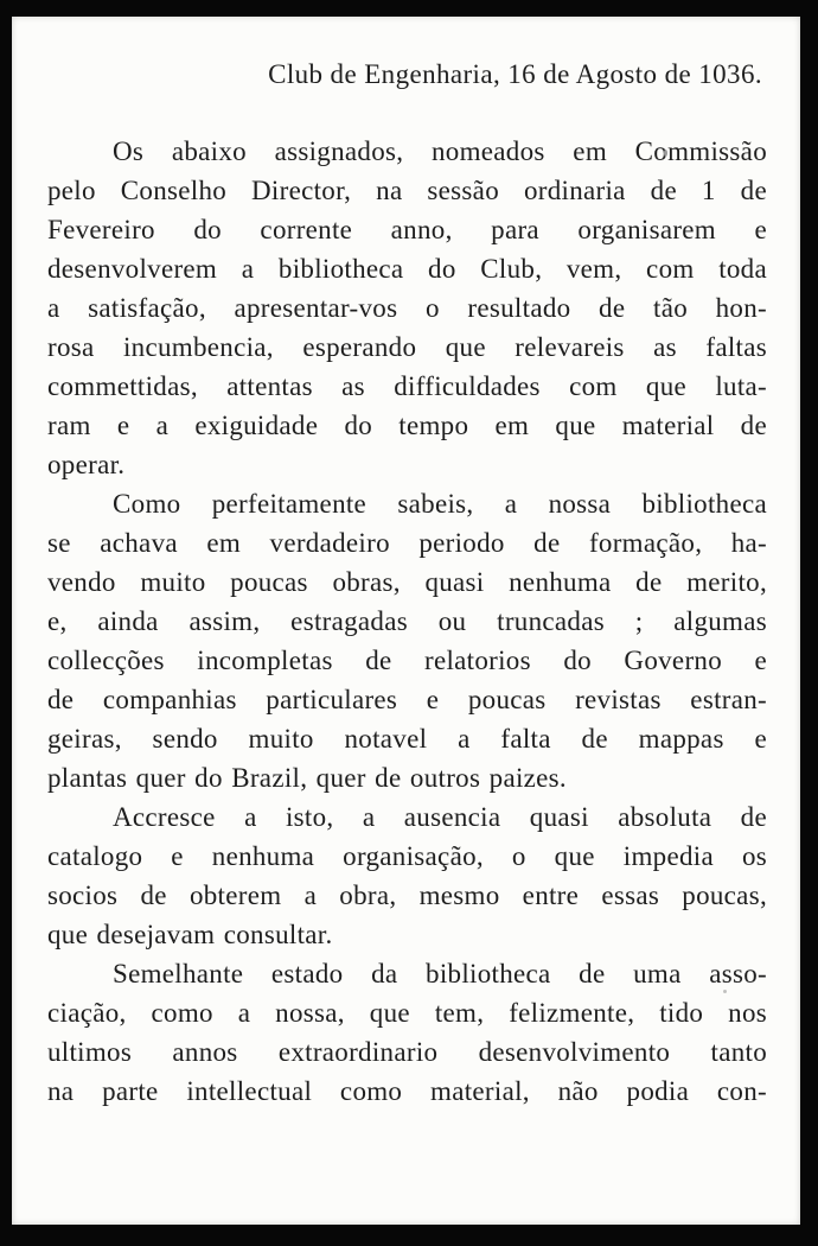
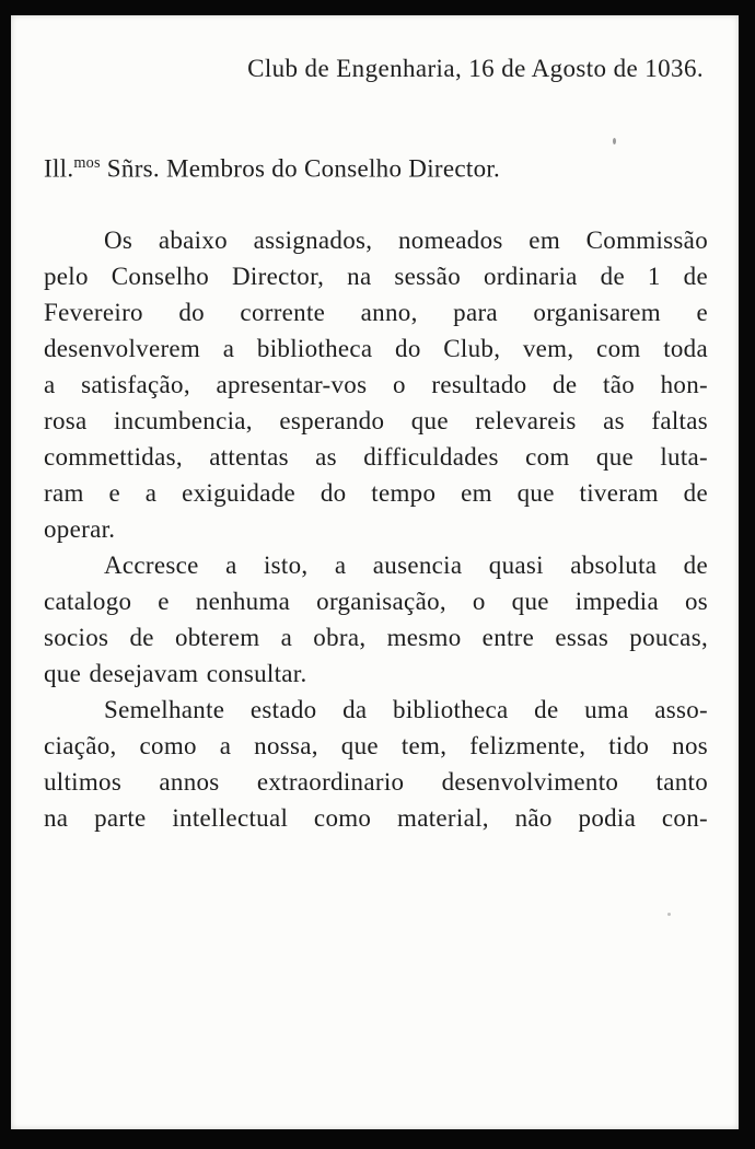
  Club de Engenharia, 16 de Agosto de 1036.
+ Ill.mos Sñrs. Membros do Conselho Director.
  Os abaixo assignados, nomeados em Commissão
  pelo Conselho Director, na sessão ordinaria de 1 de
  Fevereiro do corrente anno, para organisarem e
  desenvolverem a bibliotheca do Club, vem, com toda
  a satisfação, apresentar-vos o resultado de tão hon-
  rosa incumbencia, esperando que relevareis as faltas
  commettidas, attentas as difficuldades com que luta-
- ram e a exiguidade do tempo em que material de
+ ram e a exiguidade do tempo em que tiveram de
  operar.
- Como perfeitamente sabeis, a nossa bibliotheca
- se achava em verdadeiro periodo de formação, ha-
- vendo muito poucas obras, quasi nenhuma de merito,
- e, ainda assim, estragadas ou truncadas ; algumas
- collecções incompletas de relatorios do Governo e
- de companhias particulares e poucas revistas estran-
- geiras, sendo muito notavel a falta de mappas e
- plantas quer do Brazil, quer de outros paizes.
  Accresce a isto, a ausencia quasi absoluta de
  catalogo e nenhuma organisação, o que impedia os
  socios de obterem a obra, mesmo entre essas poucas,
  que desejavam consultar.
  Semelhante estado da bibliotheca de uma asso-
  ciação, como a nossa, que tem, felizmente, tido nos
  ultimos annos extraordinario desenvolvimento tanto
  na parte intellectual como material, não podia con-
